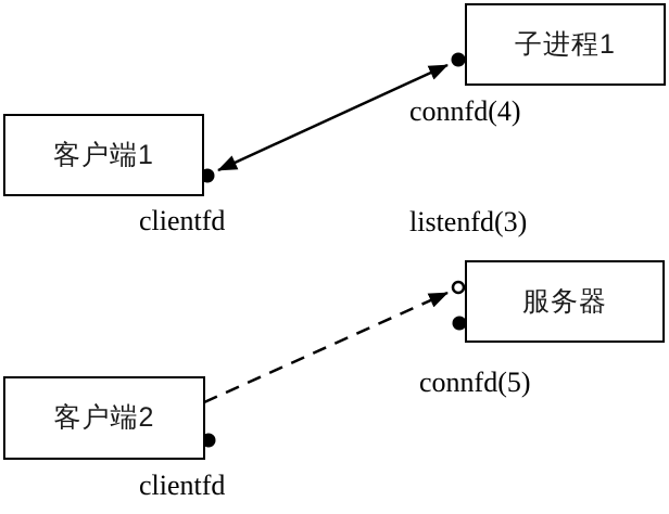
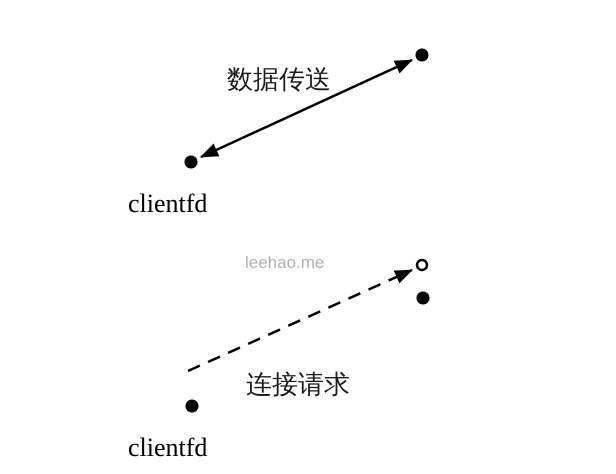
- 子进程1
- 客户端1
- 服务器
- 客户端2
- connfd(4)
  clientfd
- listenfd(3)
- connfd(5)
  clientfd
+ 数据传送
+ 连接请求
+ leehao.me
